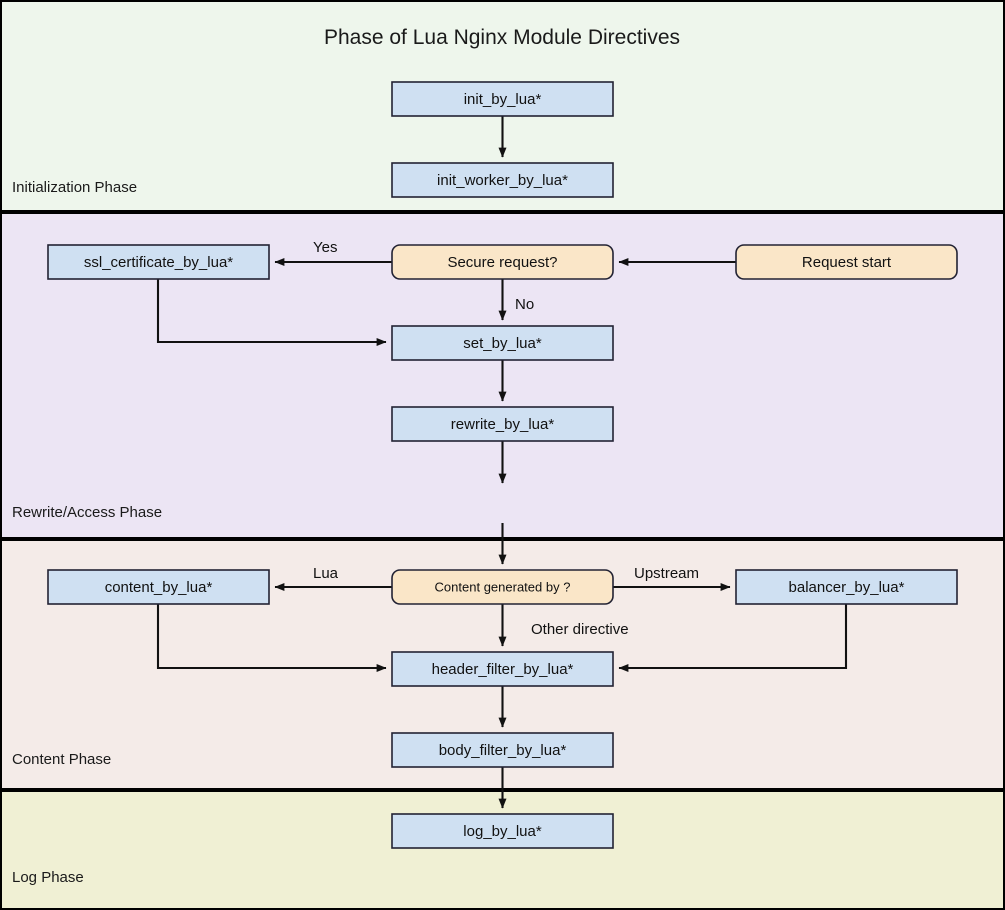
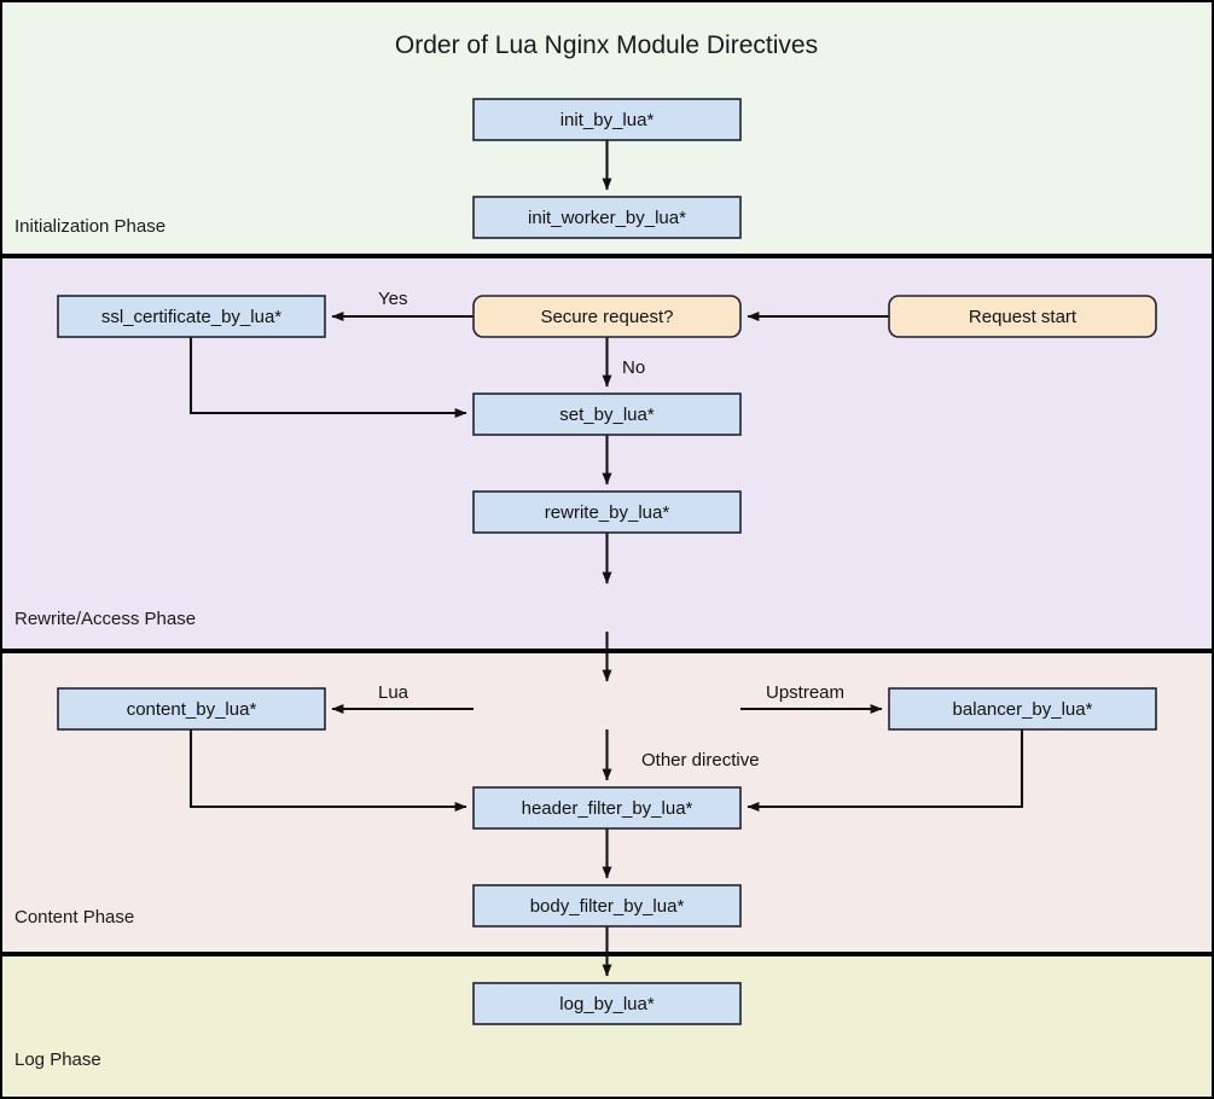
  Initialization Phase
  Rewrite/Access Phase
  Content Phase
  Log Phase
  init_by_lua*
  init_worker_by_lua*
  Request start
  Secure request?
  ssl_certificate_by_lua*
  set_by_lua*
  rewrite_by_lua*
- Content generated by ?
  content_by_lua*
  balancer_by_lua*
  header_filter_by_lua*
  body_filter_by_lua*
  log_by_lua*
  Yes
  No
  Lua
  Upstream
  Other directive
- Phase of Lua Nginx Module Directives
+ Order of Lua Nginx Module Directives
